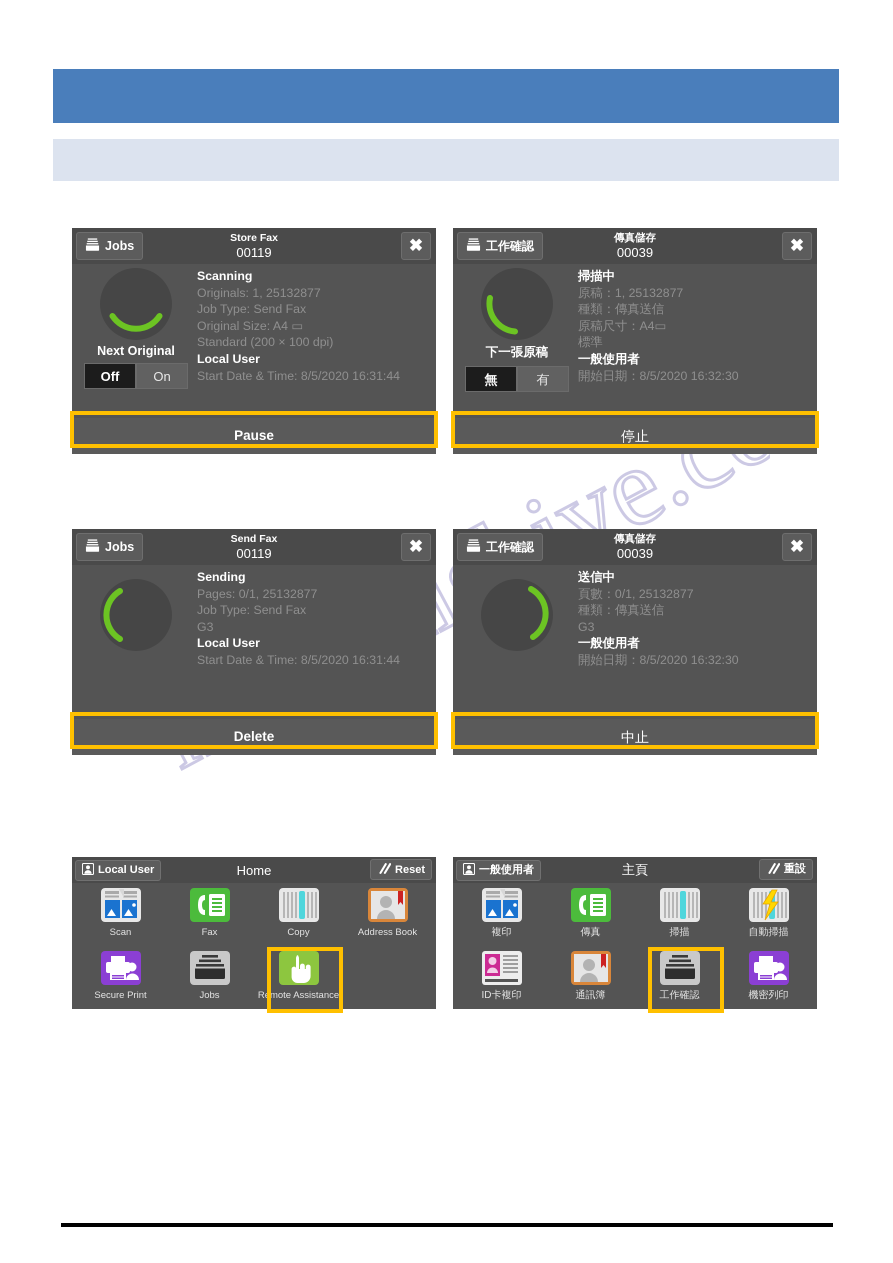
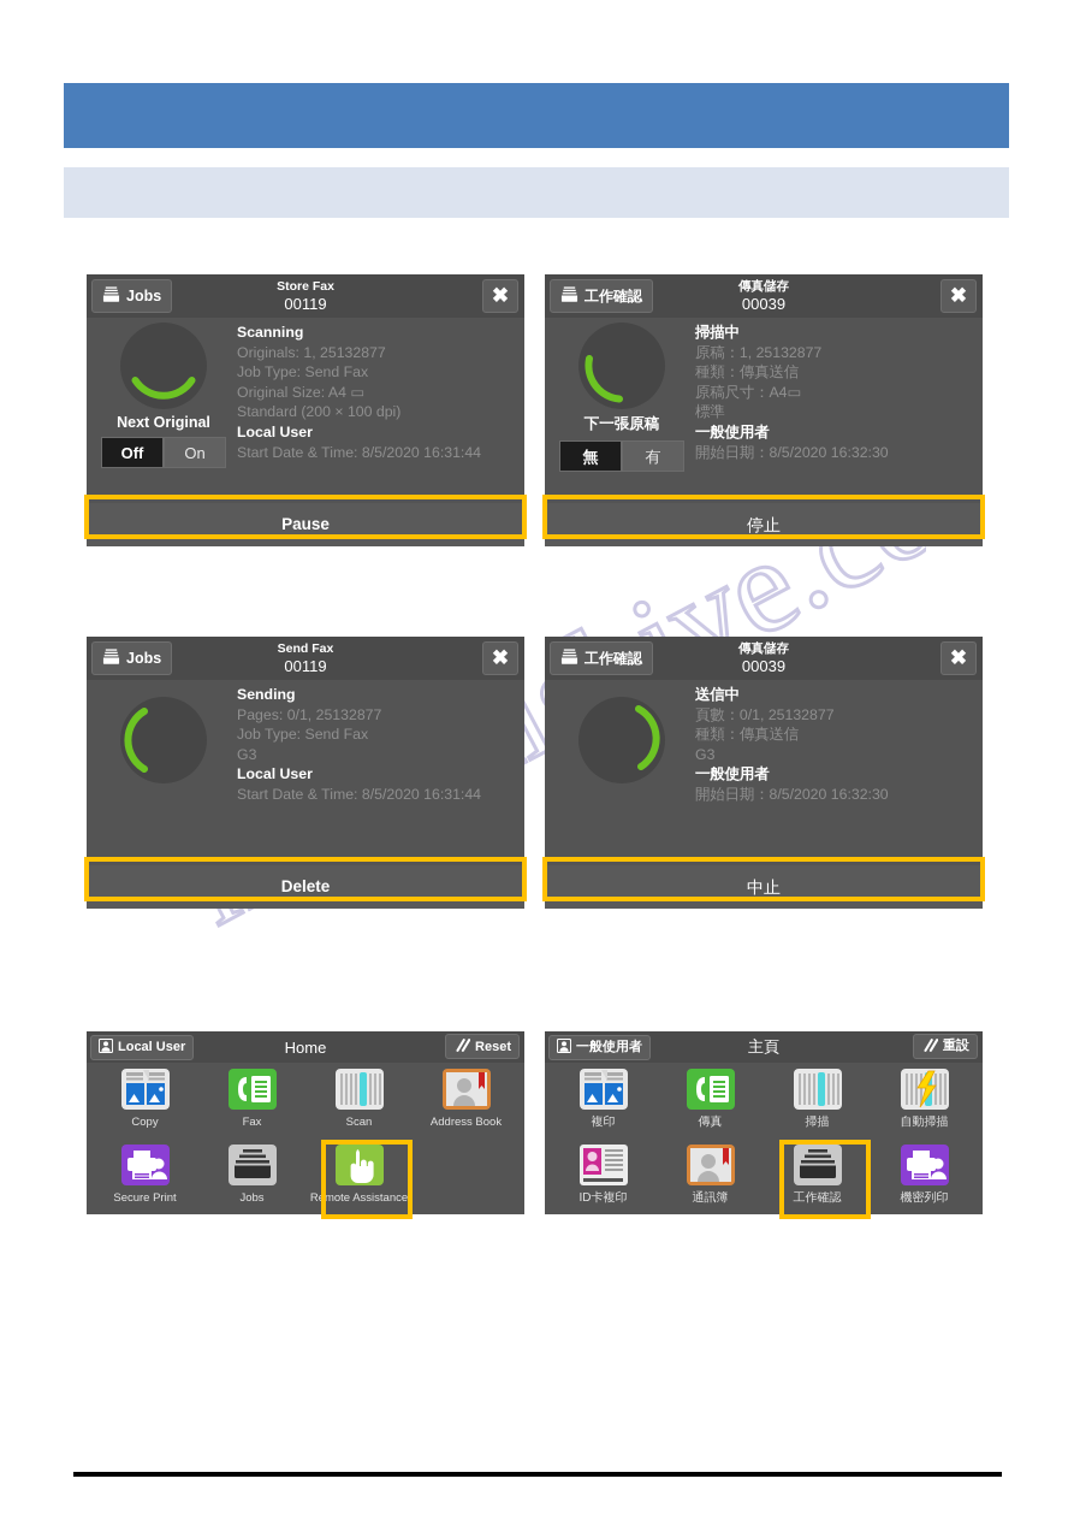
  Jobs
  Store Fax
  00119
  ✖
  Next Original
  Off
  On
  Scanning
  Originals: 1, 25132877
  Job Type: Send Fax
  Original Size: A4 ▭
  Standard (200 × 100 dpi)
  Local User
  Start Date & Time: 8/5/2020 16:31:44
  Pause
  工作確認
  傳真儲存
  00039
  ✖
  下一張原稿
  無
  有
  掃描中
  原稿：1, 25132877
  種類：傳真送信
  原稿尺寸：A4▭
  標準
  一般使用者
  開始日期：8/5/2020 16:32:30
  停止
  Jobs
  Send Fax
  00119
  ✖
  Sending
  Pages: 0/1, 25132877
  Job Type: Send Fax
  G3
  Local User
  Start Date & Time: 8/5/2020 16:31:44
  Delete
  工作確認
  傳真儲存
  00039
  ✖
  送信中
  頁數：0/1, 25132877
  種類：傳真送信
  G3
  一般使用者
  開始日期：8/5/2020 16:32:30
  中止
  Local User
  Home
  Reset
- Scan
+ Copy
  Fax
- Copy
+ Scan
  Address Book
  Secure Print
  Jobs
  Remote Assistance
  一般使用者
  主頁
  重設
  複印
  傳真
  掃描
  自動掃描
  ID卡複印
  通訊簿
  工作確認
  機密列印
